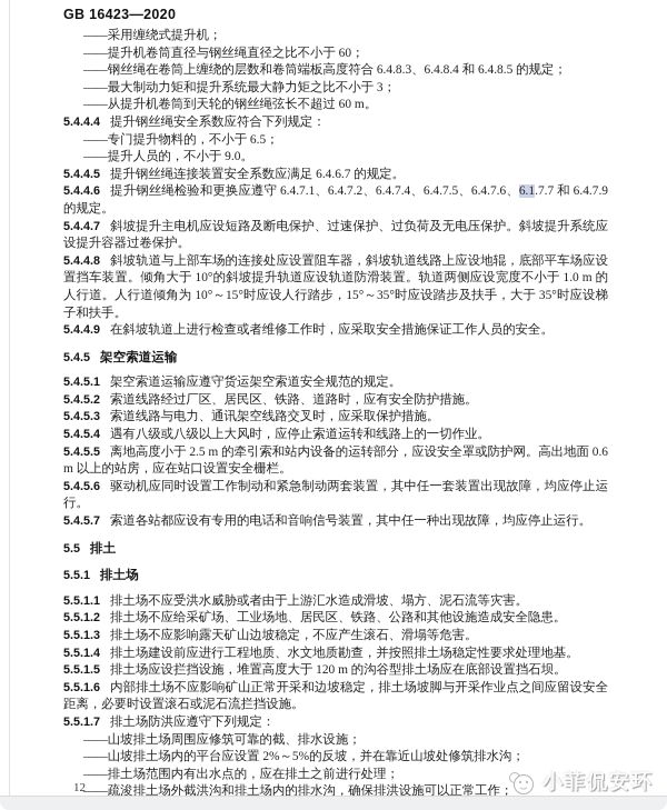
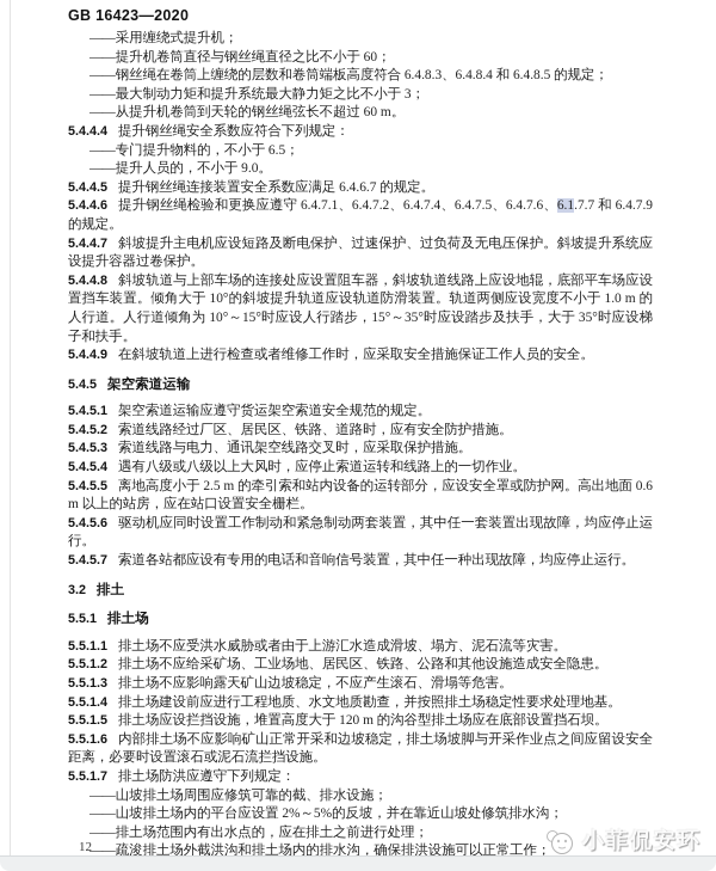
  GB 16423—2020
  ——采用缠绕式提升机；
  ——提升机卷筒直径与钢丝绳直径之比不小于 60；
  ——钢丝绳在卷筒上缠绕的层数和卷筒端板高度符合 6.4.8.3、6.4.8.4 和 6.4.8.5 的规定；
  ——最大制动力矩和提升系统最大静力矩之比不小于 3；
  ——从提升机卷筒到天轮的钢丝绳弦长不超过 60 m。
  5.4.4.4 提升钢丝绳安全系数应符合下列规定：
  ——专门提升物料的，不小于 6.5；
  ——提升人员的，不小于 9.0。
  5.4.4.5 提升钢丝绳连接装置安全系数应满足 6.4.6.7 的规定。
  5.4.4.6 提升钢丝绳检验和更换应遵守 6.4.7.1、6.4.7.2、6.4.7.4、6.4.7.5、6.4.7.6、6.1.7.7 和 6.4.7.9 的规定。
  5.4.4.7 斜坡提升主电机应设短路及断电保护、过速保护、过负荷及无电压保护。斜坡提升系统应设提升容器过卷保护。
  5.4.4.8 斜坡轨道与上部车场的连接处应设置阻车器，斜坡轨道线路上应设地辊，底部平车场应设置挡车装置。倾角大于 10°的斜坡提升轨道应设轨道防滑装置。轨道两侧应设宽度不小于 1.0 m 的人行道。人行道倾角为 10°～15°时应设人行踏步，15°～35°时应设踏步及扶手，大于 35°时应设梯子和扶手。
  5.4.4.9 在斜坡轨道上进行检查或者维修工作时，应采取安全措施保证工作人员的安全。
  5.4.5 架空索道运输
  5.4.5.1 架空索道运输应遵守货运架空索道安全规范的规定。
  5.4.5.2 索道线路经过厂区、居民区、铁路、道路时，应有安全防护措施。
  5.4.5.3 索道线路与电力、通讯架空线路交叉时，应采取保护措施。
  5.4.5.4 遇有八级或八级以上大风时，应停止索道运转和线路上的一切作业。
  5.4.5.5 离地高度小于 2.5 m 的牵引索和站内设备的运转部分，应设安全罩或防护网。高出地面 0.6 m 以上的站房，应在站口设置安全栅栏。
  5.4.5.6 驱动机应同时设置工作制动和紧急制动两套装置，其中任一套装置出现故障，均应停止运行。
  5.4.5.7 索道各站都应设有专用的电话和音响信号装置，其中任一种出现故障，均应停止运行。
- 5.5 排土
+ 3.2 排土
  5.5.1 排土场
  5.5.1.1 排土场不应受洪水威胁或者由于上游汇水造成滑坡、塌方、泥石流等灾害。
  5.5.1.2 排土场不应给采矿场、工业场地、居民区、铁路、公路和其他设施造成安全隐患。
  5.5.1.3 排土场不应影响露天矿山边坡稳定，不应产生滚石、滑塌等危害。
  5.5.1.4 排土场建设前应进行工程地质、水文地质勘查，并按照排土场稳定性要求处理地基。
  5.5.1.5 排土场应设拦挡设施，堆置高度大于 120 m 的沟谷型排土场应在底部设置挡石坝。
  5.5.1.6 内部排土场不应影响矿山正常开采和边坡稳定，排土场坡脚与开采作业点之间应留设安全距离，必要时设置滚石或泥石流拦挡设施。
  5.5.1.7 排土场防洪应遵守下列规定：
  ——山坡排土场周围应修筑可靠的截、排水设施；
  ——山坡排土场内的平台应设置 2%～5%的反坡，并在靠近山坡处修筑排水沟；
  ——排土场范围内有出水点的，应在排土之前进行处理；
  ——疏浚排土场外截洪沟和排土场内的排水沟，确保排洪设施可以正常工作；
  12
  小菲侃安环
